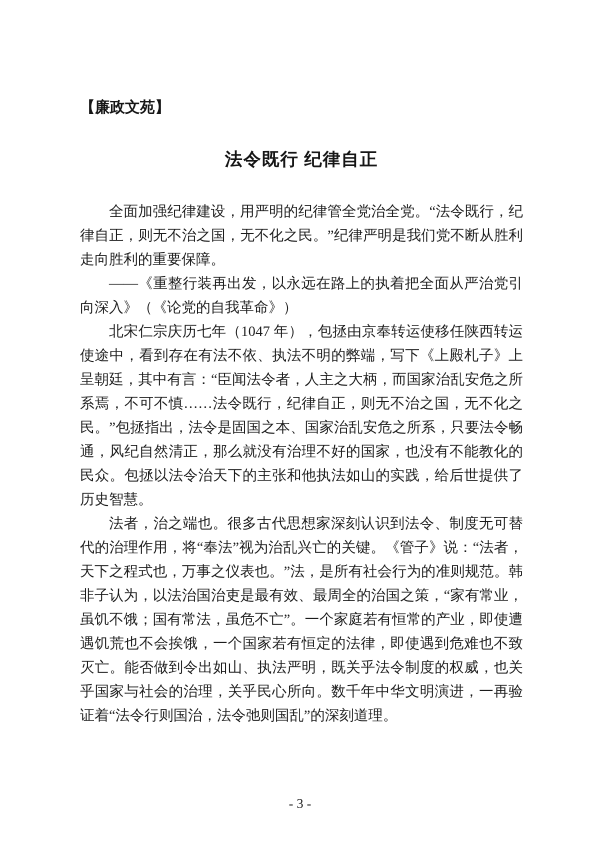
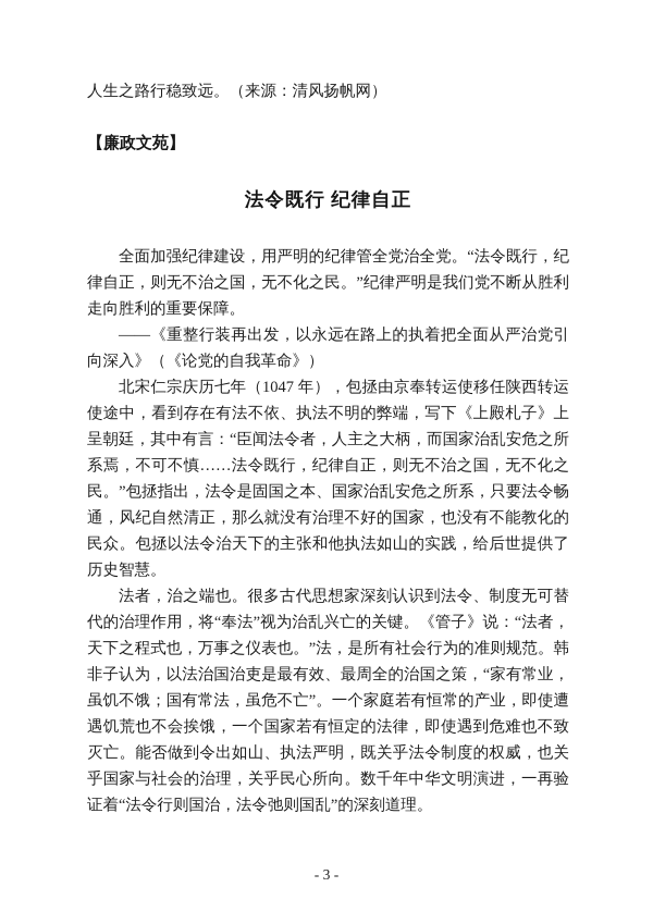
+ 人生之路行稳致远。（来源：清风扬帆网）
  【廉政文苑】
  法令既行 纪律自正
  全面加强纪律建设，用严明的纪律管全党治全党。“法令既行，纪律自正，则无不治之国，无不化之民。”纪律严明是我们党不断从胜利走向胜利的重要保障。
  ——《重整行装再出发，以永远在路上的执着把全面从严治党引向深入》（《论党的自我革命》）
  北宋仁宗庆历七年（1047 年），包拯由京奉转运使移任陕西转运使途中，看到存在有法不依、执法不明的弊端，写下《上殿札子》上呈朝廷，其中有言：“臣闻法令者，人主之大柄，而国家治乱安危之所系焉，不可不慎……法令既行，纪律自正，则无不治之国，无不化之民。”包拯指出，法令是固国之本、国家治乱安危之所系，只要法令畅通，风纪自然清正，那么就没有治理不好的国家，也没有不能教化的民众。包拯以法令治天下的主张和他执法如山的实践，给后世提供了历史智慧。
  法者，治之端也。很多古代思想家深刻认识到法令、制度无可替代的治理作用，将“奉法”视为治乱兴亡的关键。《管子》说：“法者，天下之程式也，万事之仪表也。”法，是所有社会行为的准则规范。韩非子认为，以法治国治吏是最有效、最周全的治国之策，“家有常业，虽饥不饿；国有常法，虽危不亡”。一个家庭若有恒常的产业，即使遭遇饥荒也不会挨饿，一个国家若有恒定的法律，即使遇到危难也不致灭亡。能否做到令出如山、执法严明，既关乎法令制度的权威，也关乎国家与社会的治理，关乎民心所向。数千年中华文明演进，一再验证着“法令行则国治，法令弛则国乱”的深刻道理。
  - 3 -
